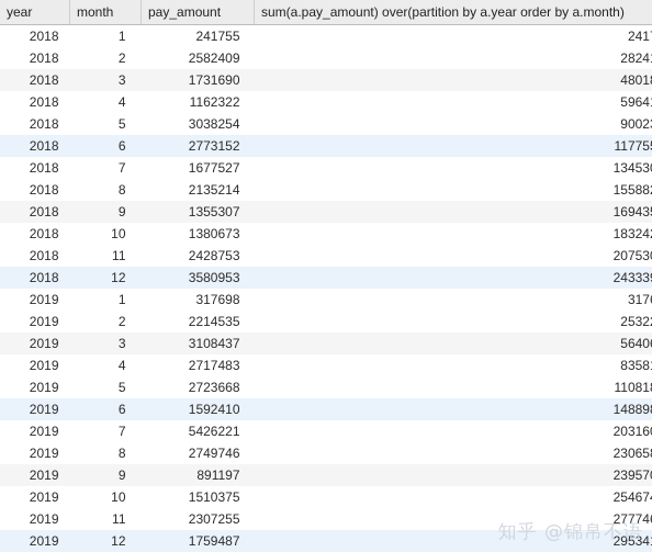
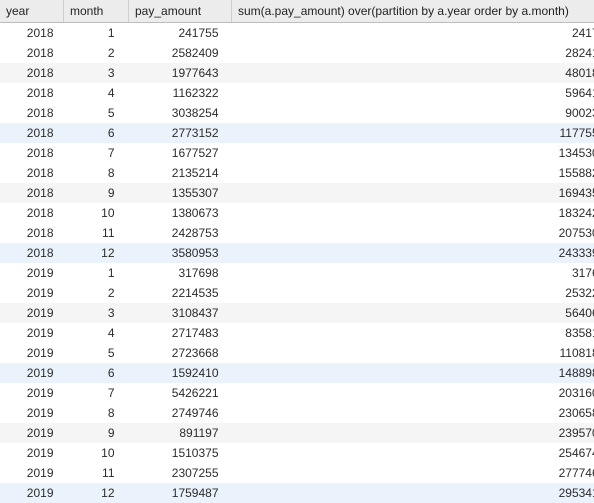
  year	month	pay_amount	sum(a.pay_amount) over(partition by a.year order by a.month)
  2018	1	241755	241
  2018	2	2582409	2824
- 2018	3	1731690	4801
+ 2018	3	1977643	4801
  2018	4	1162322	5964
  2018	5	3038254	9002
  2018	6	2773152	11775
  2018	7	1677527	13453
  2018	8	2135214	15588
  2018	9	1355307	16943
  2018	10	1380673	18324
  2018	11	2428753	20753
  2018	12	3580953	24333
  2019	1	317698	317
  2019	2	2214535	2532
  2019	3	3108437	5640
  2019	4	2717483	8358
  2019	5	2723668	11081
  2019	6	1592410	14889
  2019	7	5426221	20316
  2019	8	2749746	23065
  2019	9	891197	23957
  2019	10	1510375	25467
  2019	11	2307255	27774
  2019	12	1759487	29534
- 知乎 @锦帛不语
